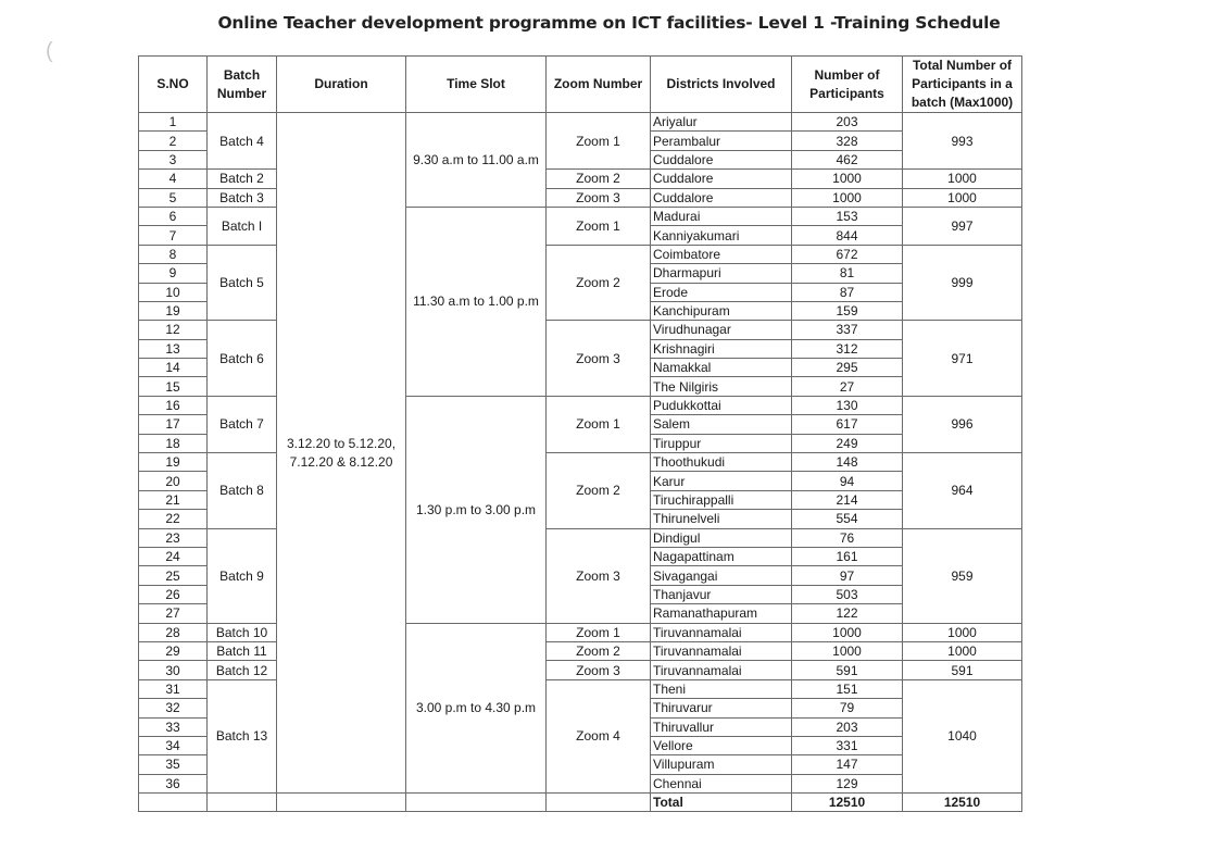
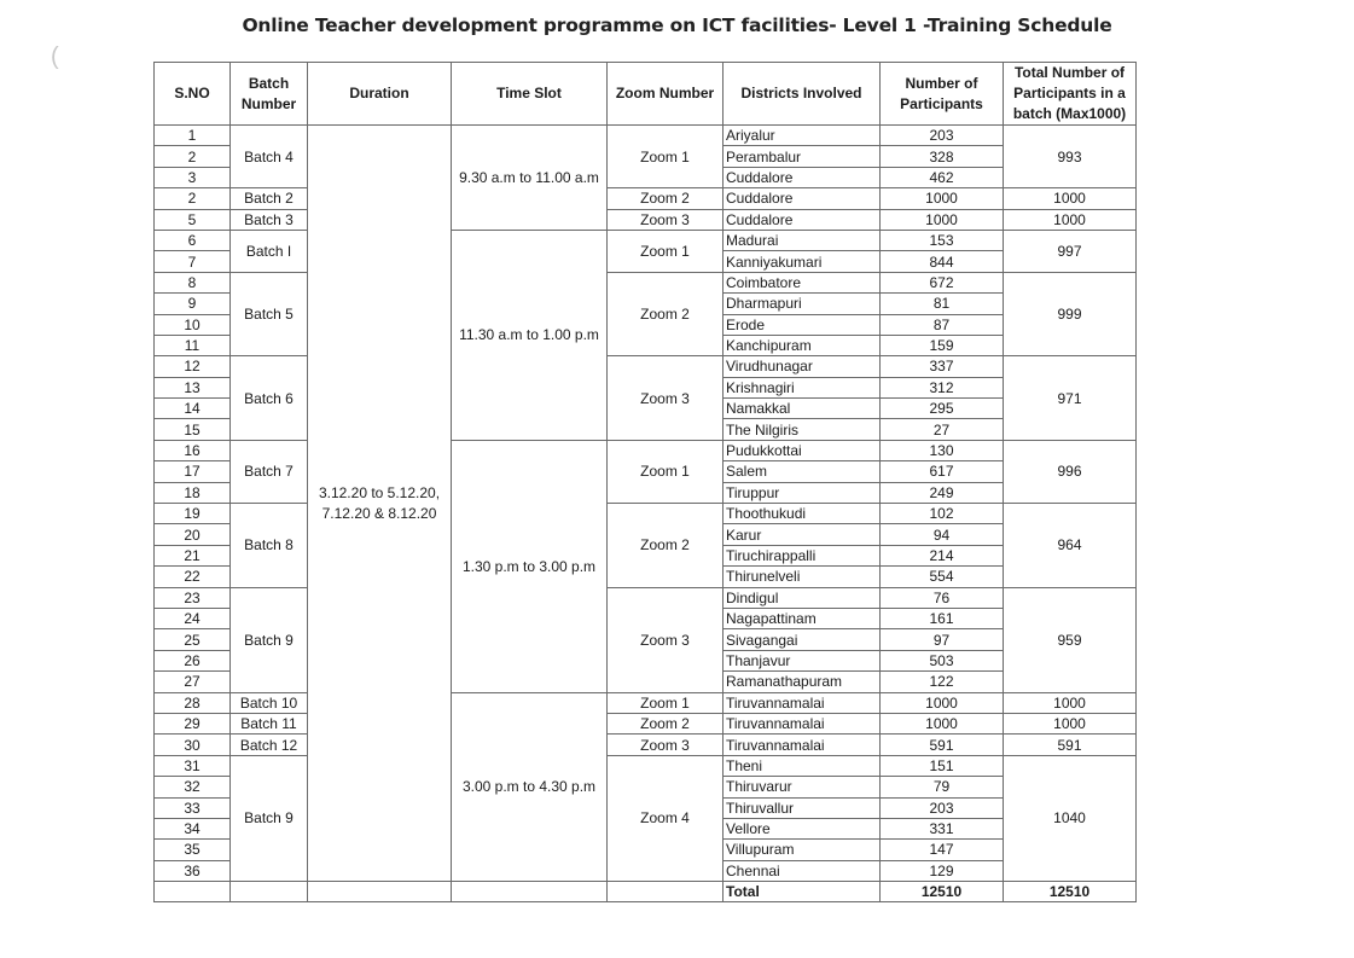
  (
  Online Teacher development programme on ICT facilities- Level 1 -Training Schedule
  S.NO	Batch Number	Duration	Time Slot	Zoom Number	Districts Involved	Number of Participants	Total Number of Participants in a batch (Max1000)
  1	Batch 4	3.12.20 to 5.12.20, 7.12.20 & 8.12.20	9.30 a.m to 11.00 a.m	Zoom 1	Ariyalur	203	993
  2	Perambalur	328
  3	Cuddalore	462
- 4	Batch 2	Zoom 2	Cuddalore	1000	1000
+ 2	Batch 2	Zoom 2	Cuddalore	1000	1000
  5	Batch 3	Zoom 3	Cuddalore	1000	1000
  6	Batch I	11.30 a.m to 1.00 p.m	Zoom 1	Madurai	153	997
  7	Kanniyakumari	844
  8	Batch 5	Zoom 2	Coimbatore	672	999
  9	Dharmapuri	81
  10	Erode	87
- 19	Kanchipuram	159
+ 11	Kanchipuram	159
  12	Batch 6	Zoom 3	Virudhunagar	337	971
  13	Krishnagiri	312
  14	Namakkal	295
  15	The Nilgiris	27
  16	Batch 7	1.30 p.m to 3.00 p.m	Zoom 1	Pudukkottai	130	996
  17	Salem	617
  18	Tiruppur	249
- 19	Batch 8	Zoom 2	Thoothukudi	148	964
+ 19	Batch 8	Zoom 2	Thoothukudi	102	964
  20	Karur	94
  21	Tiruchirappalli	214
  22	Thirunelveli	554
  23	Batch 9	Zoom 3	Dindigul	76	959
  24	Nagapattinam	161
  25	Sivagangai	97
  26	Thanjavur	503
  27	Ramanathapuram	122
  28	Batch 10	3.00 p.m to 4.30 p.m	Zoom 1	Tiruvannamalai	1000	1000
  29	Batch 11	Zoom 2	Tiruvannamalai	1000	1000
  30	Batch 12	Zoom 3	Tiruvannamalai	591	591
- 31	Batch 13	Zoom 4	Theni	151	1040
+ 31	Batch 9	Zoom 4	Theni	151	1040
  32	Thiruvarur	79
  33	Thiruvallur	203
  34	Vellore	331
  35	Villupuram	147
  36	Chennai	129
  					Total	12510	12510
